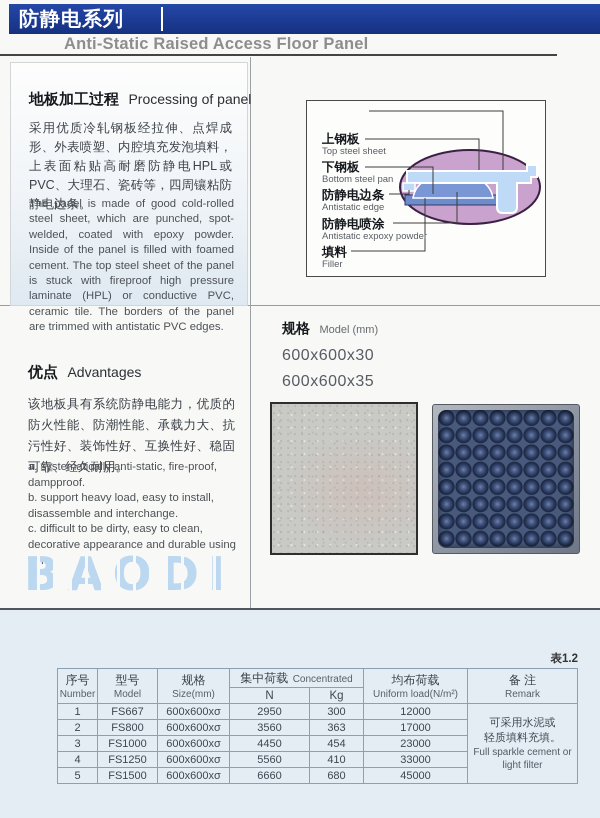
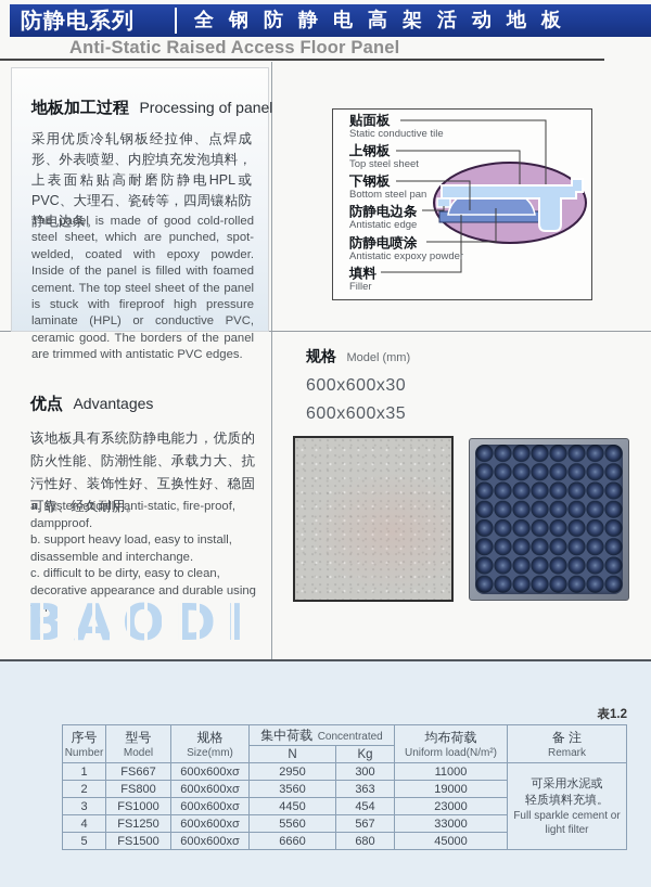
  防静电系列
+ 全钢防静电高架活动地板
  Anti-Static Raised Access Floor Panel
  地板加工过程 Processing of panel
  采用优质冷轧钢板经拉伸、点焊成形、外表喷塑、内腔填充发泡填料，上表面粘贴高耐磨防静电HPL或PVC、大理石、瓷砖等，四周镶粘防静电边条。
- The panel is made of good cold-rolled steel sheet, which are punched, spot-welded, coated with epoxy powder. Inside of the panel is filled with foamed cement. The top steel sheet of the panel is stuck with fireproof high pressure laminate (HPL) or conductive PVC, ceramic tile. The borders of the panel are trimmed with antistatic PVC edges.
+ The panel is made of good cold-rolled steel sheet, which are punched, spot-welded, coated with epoxy powder. Inside of the panel is filled with foamed cement. The top steel sheet of the panel is stuck with fireproof high pressure laminate (HPL) or conductive PVC, ceramic good. The borders of the panel are trimmed with antistatic PVC edges.
+ 贴面板
+ Static conductive tile
  上钢板
  Top steel sheet
  下钢板
  Bottom steel pan
  防静电边条
  Antistatic edge
  防静电喷涂
  Antistatic expoxy powder
  填料
  Filler
  规格 Model (mm)
  600x600x30
  600x600x35
  优点 Advantages
  该地板具有系统防静电能力，优质的防火性能、防潮性能、承载力大、抗污性好、装饰性好、互换性好、稳固可靠、经久耐用。
  a. systematically anti-static, fire-proof, dampproof.
  b. support heavy load, easy to install, disassemble and interchange.
  c. difficult to be dirty, easy to clean, decorative appearance and durable using
  表1.2
  序号 Number	型号 Model	规格 Size(mm)	集中荷载 Concentrated	均布荷载 Uniform load(N/m²)	备 注 Remark
  N	Kg
- 1	FS667	600x600xσ	2950	300	12000	可采用水泥或 轻质填料充填。 Full sparkle cement or light filter
+ 1	FS667	600x600xσ	2950	300	11000	可采用水泥或 轻质填料充填。 Full sparkle cement or light filter
- 2	FS800	600x600xσ	3560	363	17000
+ 2	FS800	600x600xσ	3560	363	19000
  3	FS1000	600x600xσ	4450	454	23000
- 4	FS1250	600x600xσ	5560	410	33000
+ 4	FS1250	600x600xσ	5560	567	33000
  5	FS1500	600x600xσ	6660	680	45000
